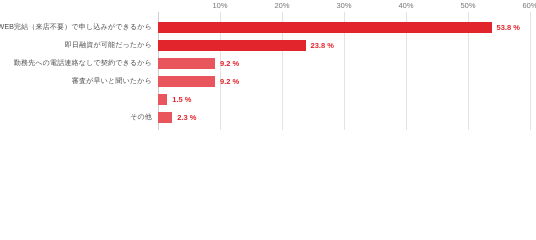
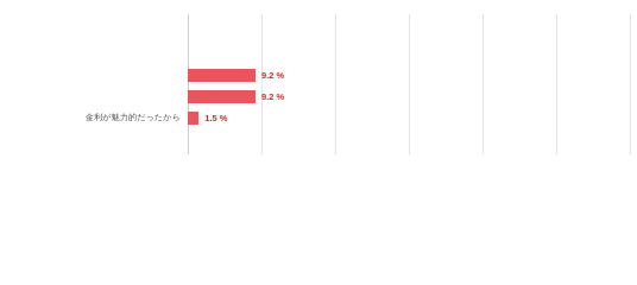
- 10%
- 20%
- 30%
- 40%
- 50%
- 60%
- WEB完結（来店不要）で申し込みができるから
- 53.8 %
- 即日融資が可能だったから
- 23.8 %
- 勤務先への電話連絡なしで契約できるから
  9.2 %
- 審査が早いと聞いたから
  9.2 %
+ 金利が魅力的だったから
  1.5 %
- その他
- 2.3 %
